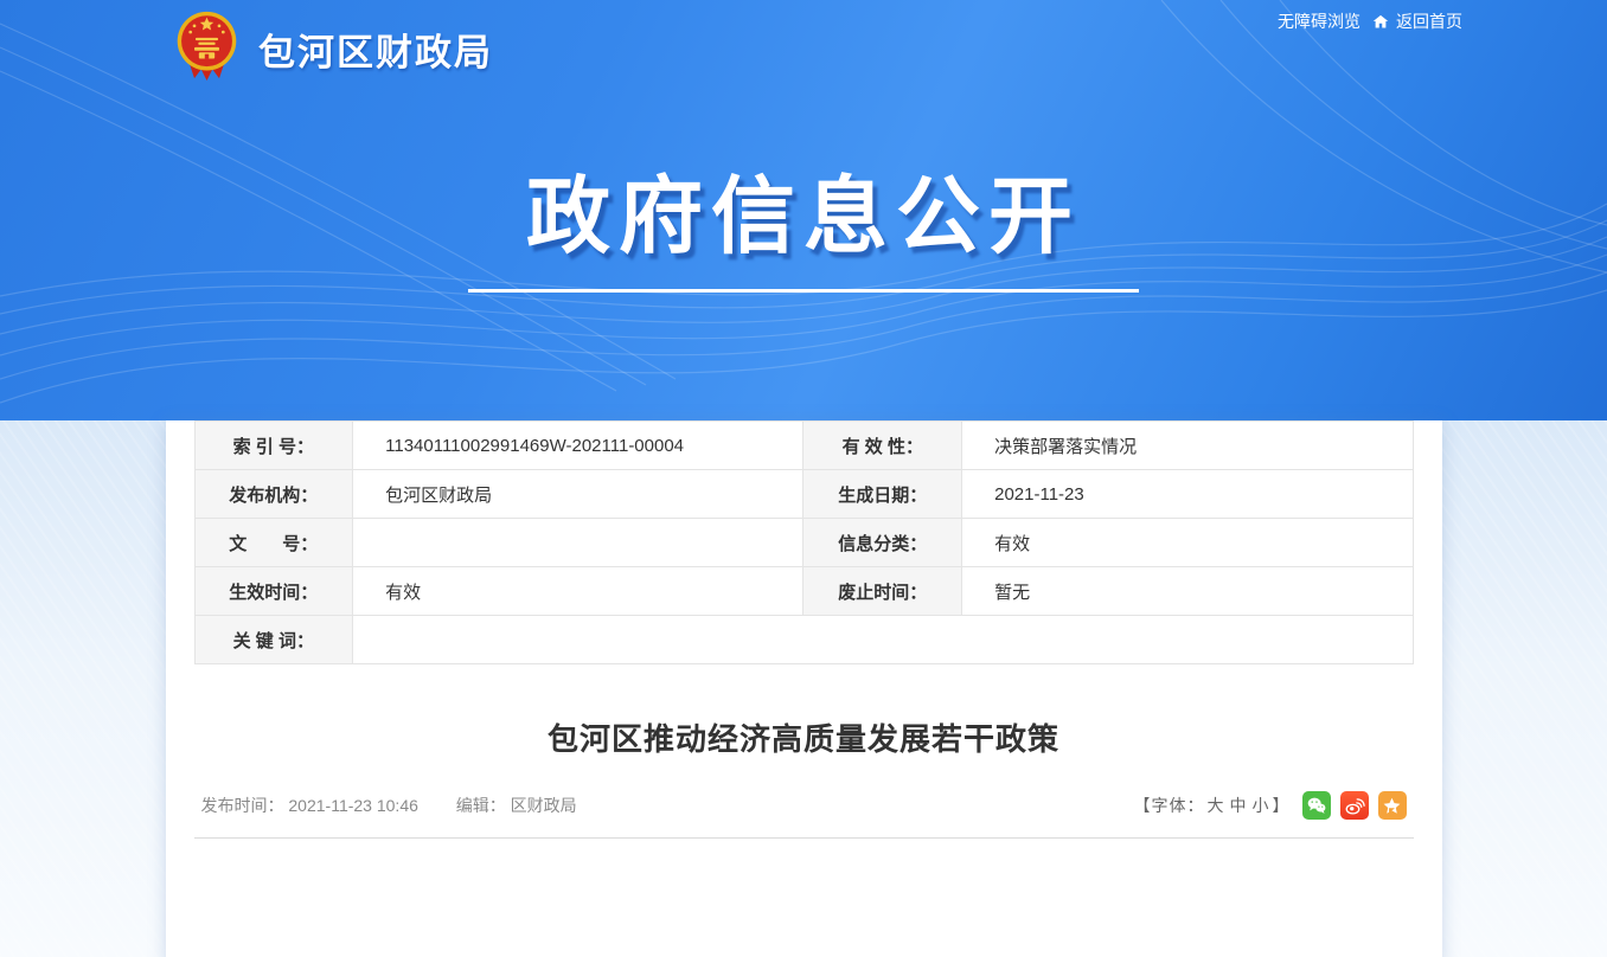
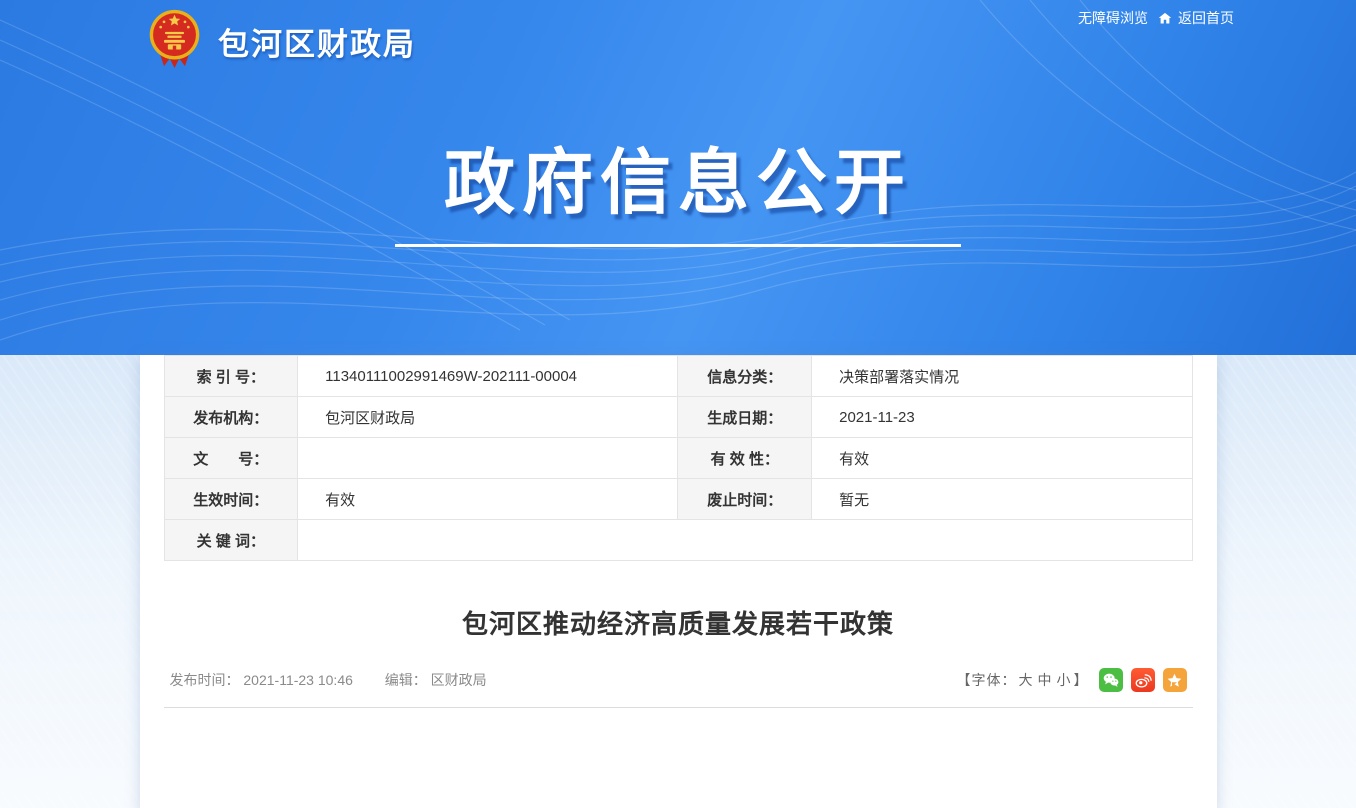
  无障碍浏览
  返回首页
  包河区财政局
  政府信息公开
- 索 引 号：	11340111002991469W-202111-00004	有 效 性：	决策部署落实情况
+ 索 引 号：	11340111002991469W-202111-00004	信息分类：	决策部署落实情况
  发布机构：	包河区财政局	生成日期：	2021-11-23
- 文 号：		信息分类：	有效
+ 文 号：		有 效 性：	有效
  生效时间：	有效	废止时间：	暂无
  关 键 词：
  包河区推动经济高质量发展若干政策
  发布时间： 2021-11-23 10:46 编辑： 区财政局
  【字体： 大 中 小 】
